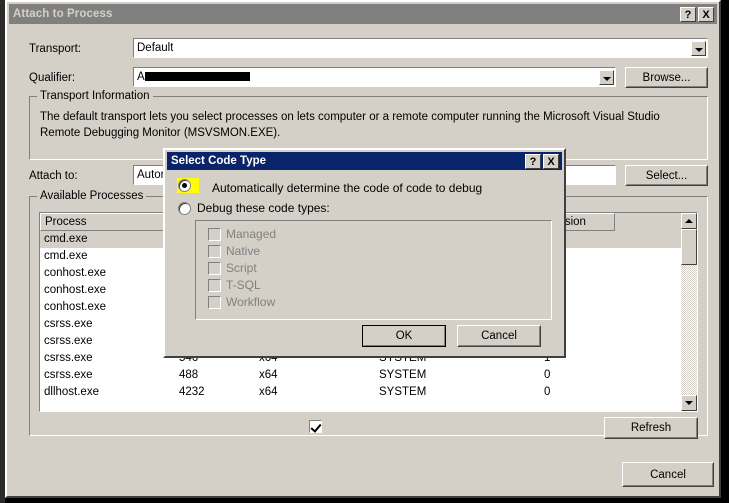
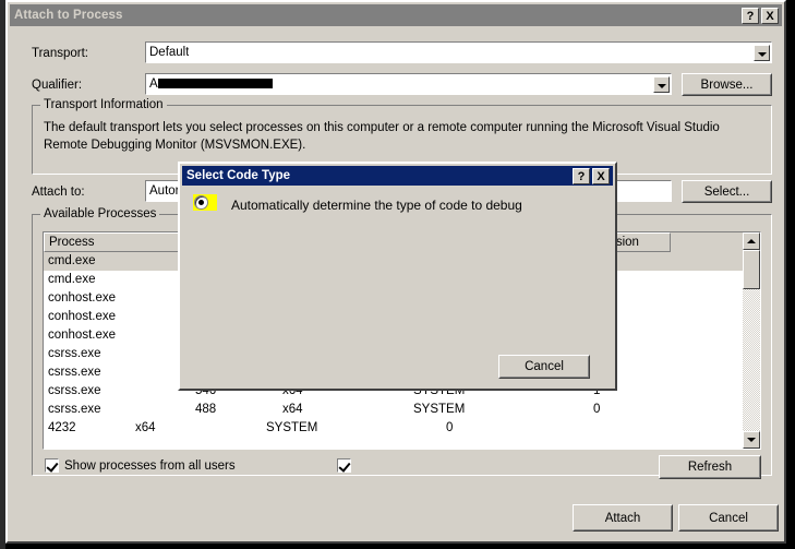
  Attach to Process
  ?
  X
  Transport:
  Default
  Qualifier:
  A
  Browse...
  Transport Information
- The default transport lets you select processes on lets computer or a remote computer running the Microsoft Visual Studio Remote Debugging Monitor (MSVSMON.EXE).
+ The default transport lets you select processes on this computer or a remote computer running the Microsoft Visual Studio Remote Debugging Monitor (MSVSMON.EXE).
  Attach to:
  Auto
  Select...
  Available Processes
  Process
  cmd.exe
  cmd.exe
  conhost.exe
  conhost.exe
  conhost.exe
  csrss.exe
  csrss.exe
  csrss.exe
  546
  x64
  SYSTEM
  1
  csrss.exe
  488
  x64
  SYSTEM
  0
- dllhost.exe
  4232
  x64
  SYSTEM
  0
+ Show processes from all users
  Refresh
+ Attach
  Cancel
  Select Code Type
  ?
  X
- Automatically determine the code of code to debug
+ Automatically determine the type of code to debug
- Debug these code types:
- Managed
- Native
- Script
- T-SQL
- Workflow
- OK
  Cancel
